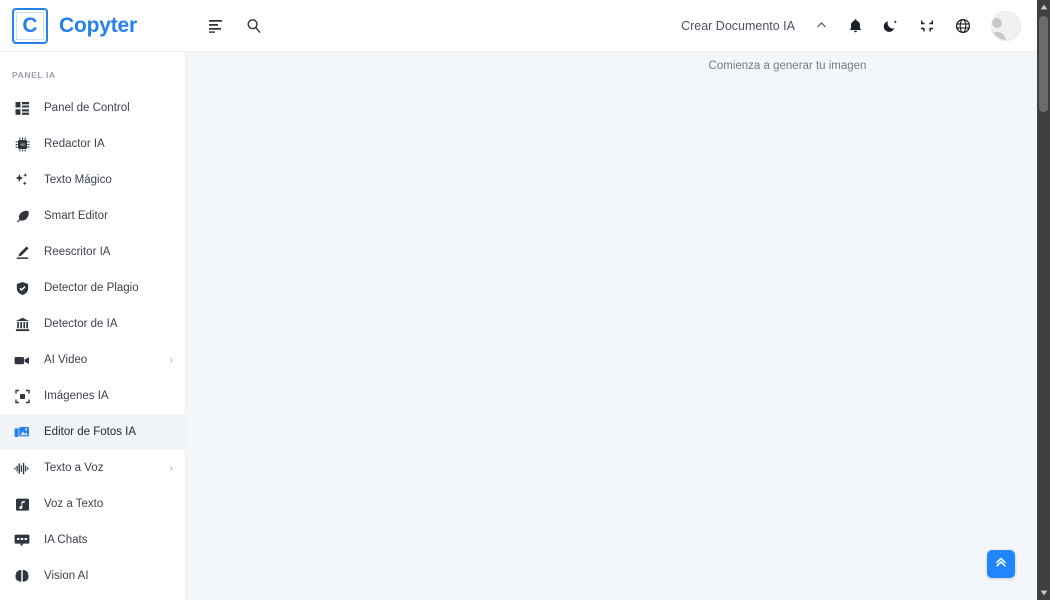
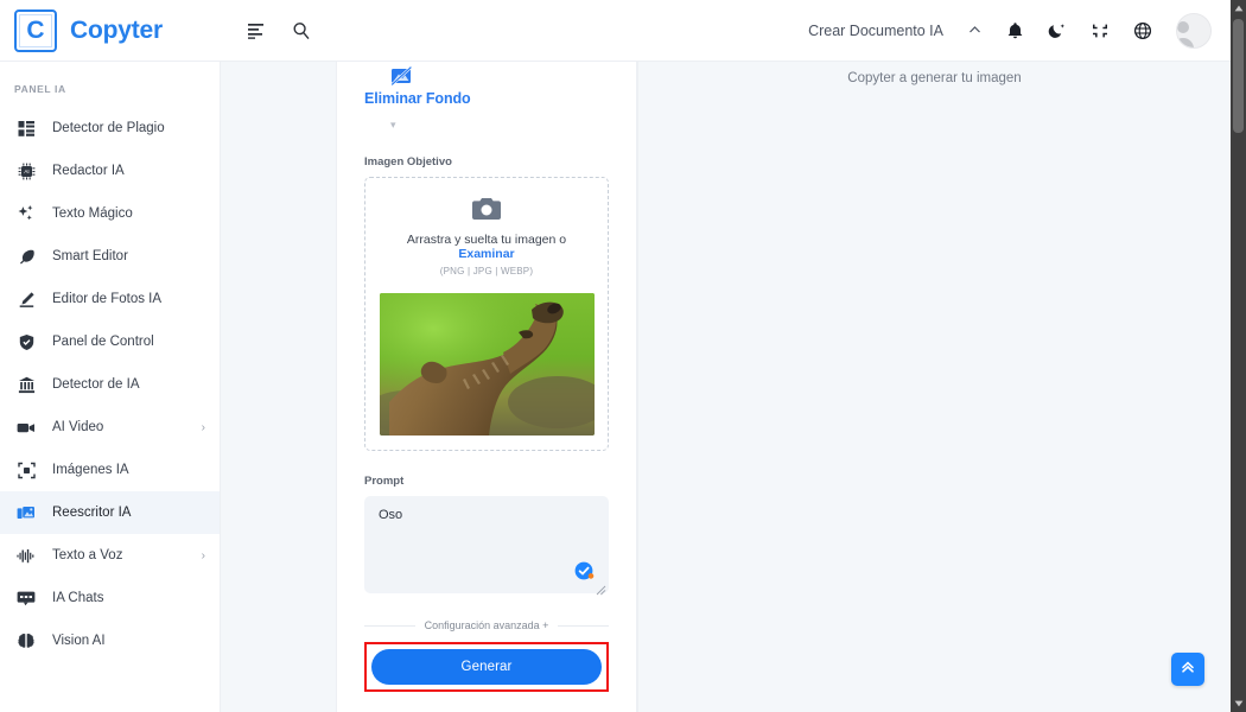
  C
  Copyter
  Crear Documento IA
  PANEL IA
- Panel de Control
+ Detector de Plagio
  Redactor IA
  Texto Mágico
  Smart Editor
- Reescritor IA
+ Editor de Fotos IA
- Detector de Plagio
+ Panel de Control
  Detector de IA
  AI Video
  ›
  Imágenes IA
- Editor de Fotos IA
+ Reescritor IA
  Texto a Voz
  ›
- Voz a Texto
  IA Chats
  Vision AI
+ Eliminar Fondo
+ ▾
+ Imagen Objetivo
+ Arrastra y suelta tu imagen o Examinar
+ (PNG | JPG | WEBP)
+ Prompt
+ Oso
+ Configuración avanzada +
+ Generar
- Comienza a generar tu imagen
+ Copyter a generar tu imagen
